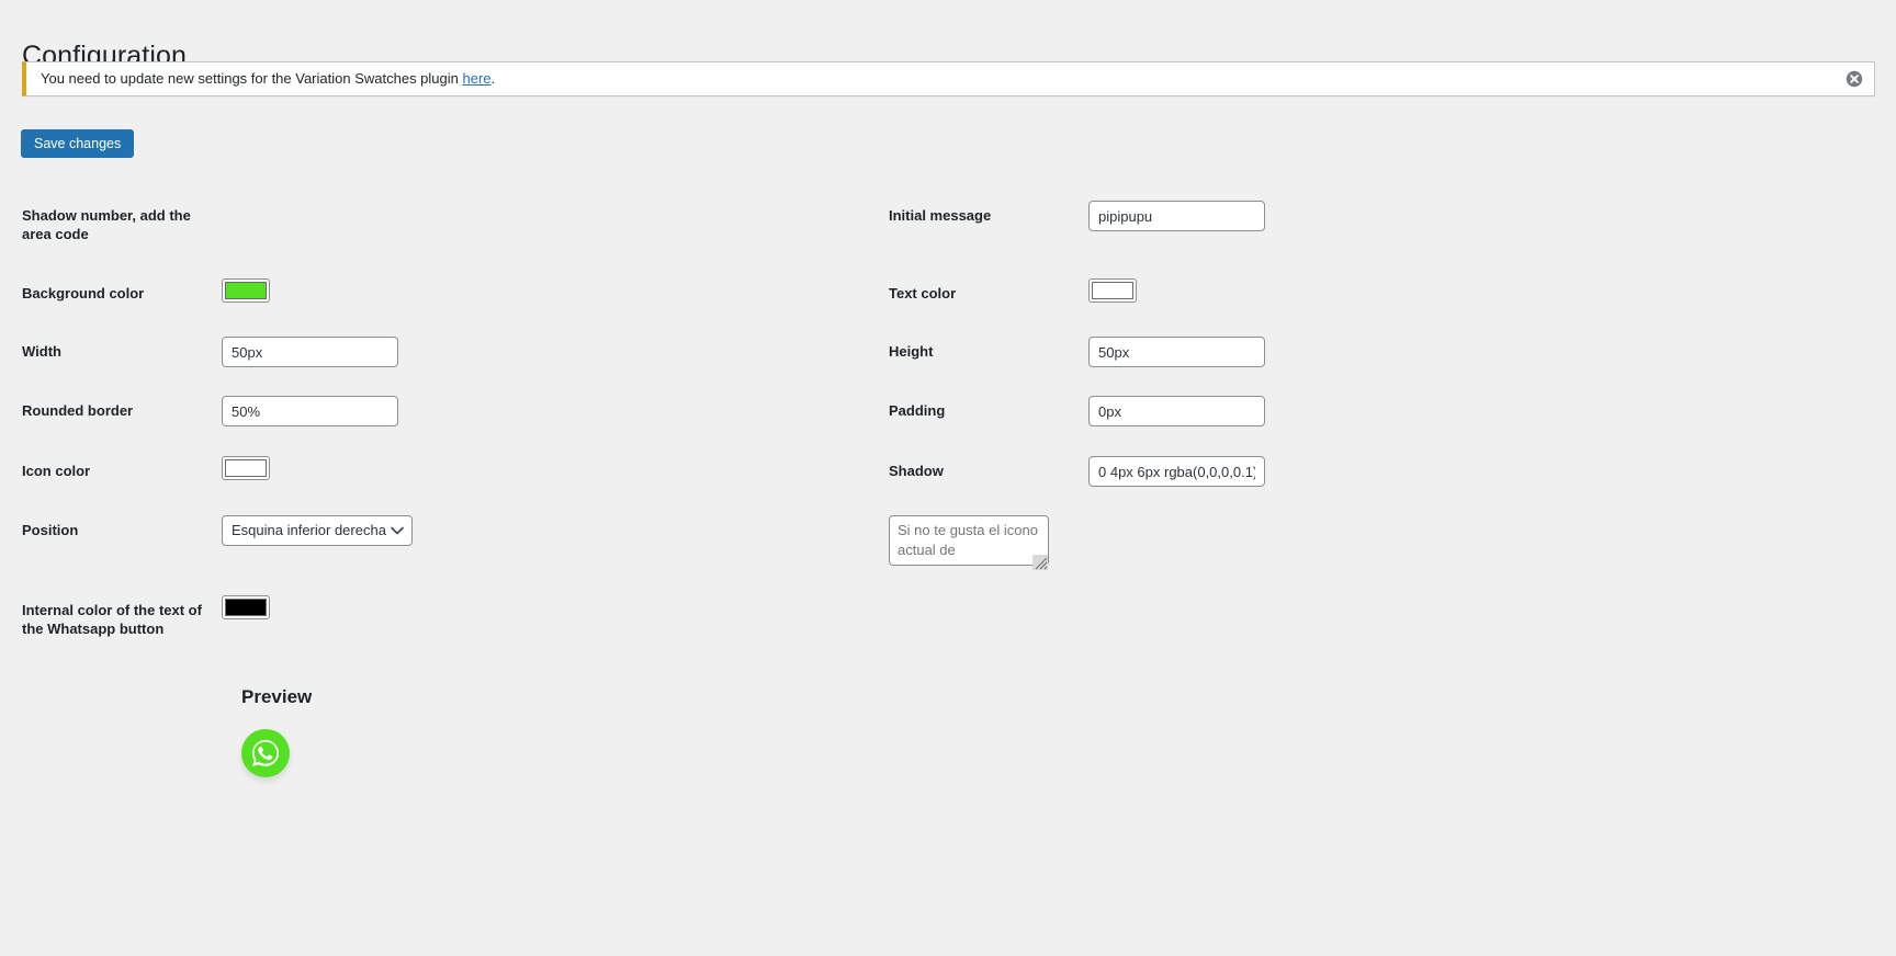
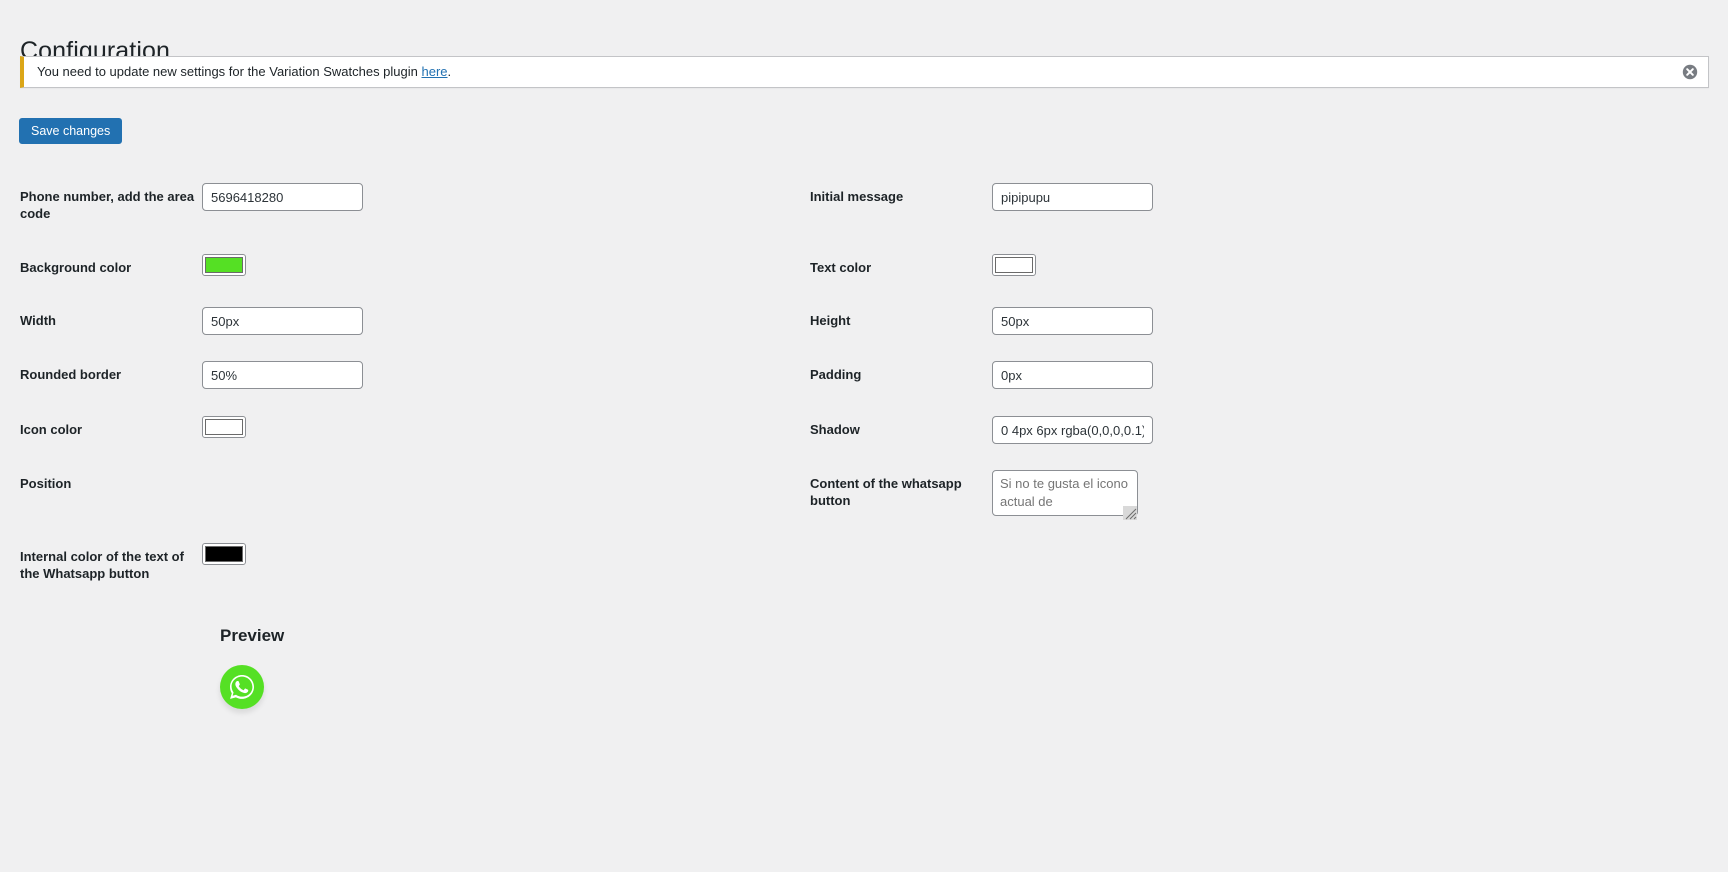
  Configuration
  You need to update new settings for the Variation Swatches plugin here.
  Save changes
- Shadow number, add the area code
+ Phone number, add the area code
+ 5696418280
  Background color
  Width
  50px
  Rounded border
  50%
  Icon color
  Position
- Esquina inferior derecha
  Internal color of the text of the Whatsapp button
  Initial message
  pipipupu
  Text color
  Height
  50px
  Padding
  0px
  Shadow
  0 4px 6px rgba(0,0,0,0.1
+ Content of the whatsapp button
  Preview
